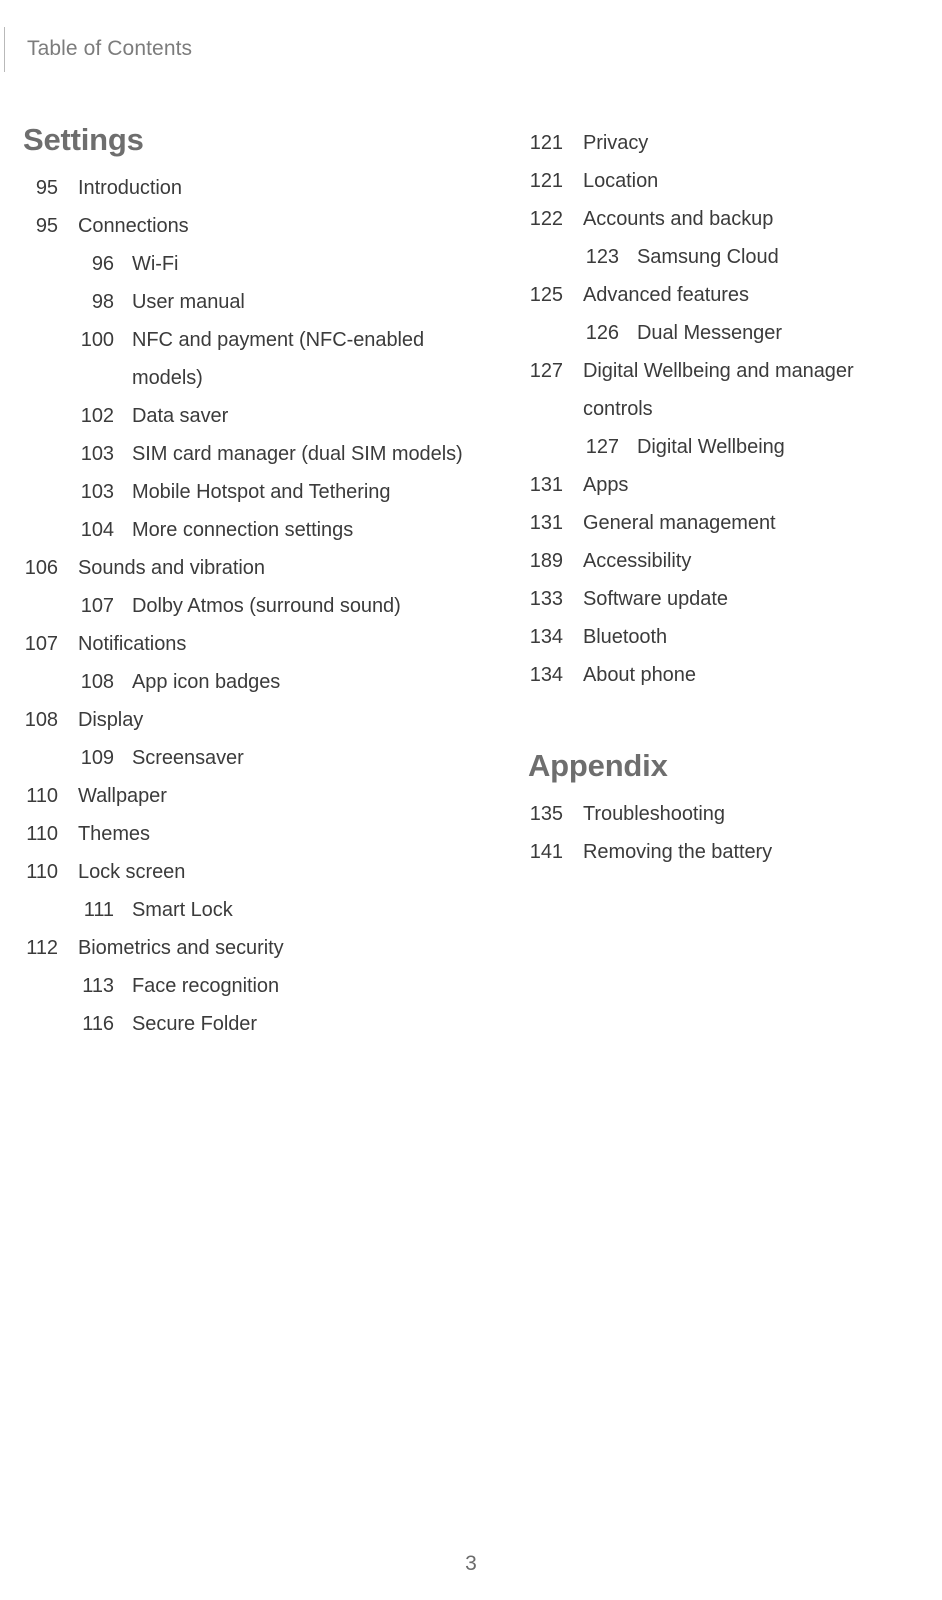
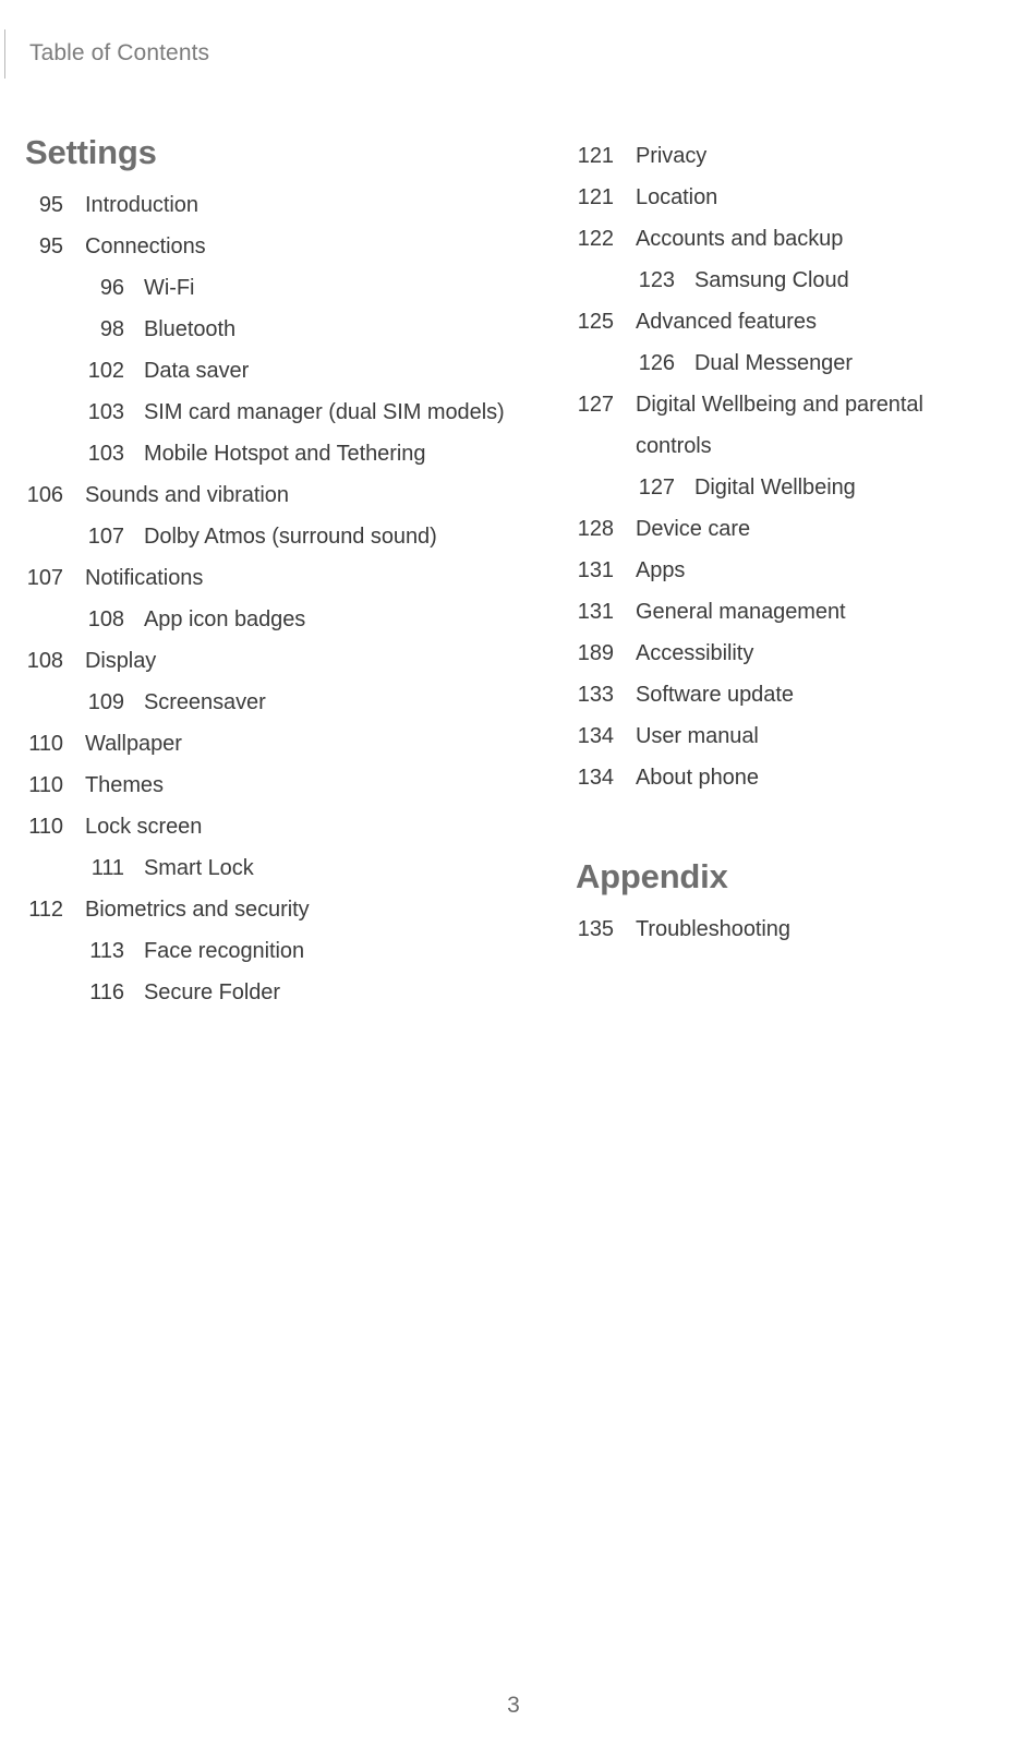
  Table of Contents
  Settings
  95
  Introduction
  95
  Connections
  96
  Wi-Fi
  98
- User manual
+ Bluetooth
- 100
- NFC and payment (NFC-enabled models)
  102
  Data saver
  103
  SIM card manager (dual SIM models)
  103
  Mobile Hotspot and Tethering
- 104
- More connection settings
  106
  Sounds and vibration
  107
  Dolby Atmos (surround sound)
  107
  Notifications
  108
  App icon badges
  108
  Display
  109
  Screensaver
  110
  Wallpaper
  110
  Themes
  110
  Lock screen
  111
  Smart Lock
  112
  Biometrics and security
  113
  Face recognition
  116
  Secure Folder
  121
  Privacy
  121
  Location
  122
  Accounts and backup
  123
  Samsung Cloud
  125
  Advanced features
  126
  Dual Messenger
  127
- Digital Wellbeing and manager controls
+ Digital Wellbeing and parental controls
  127
  Digital Wellbeing
+ 128
+ Device care
  131
  Apps
  131
  General management
  189
  Accessibility
  133
  Software update
  134
- Bluetooth
+ User manual
  134
  About phone
  Appendix
  135
  Troubleshooting
- 141
- Removing the battery
  3
